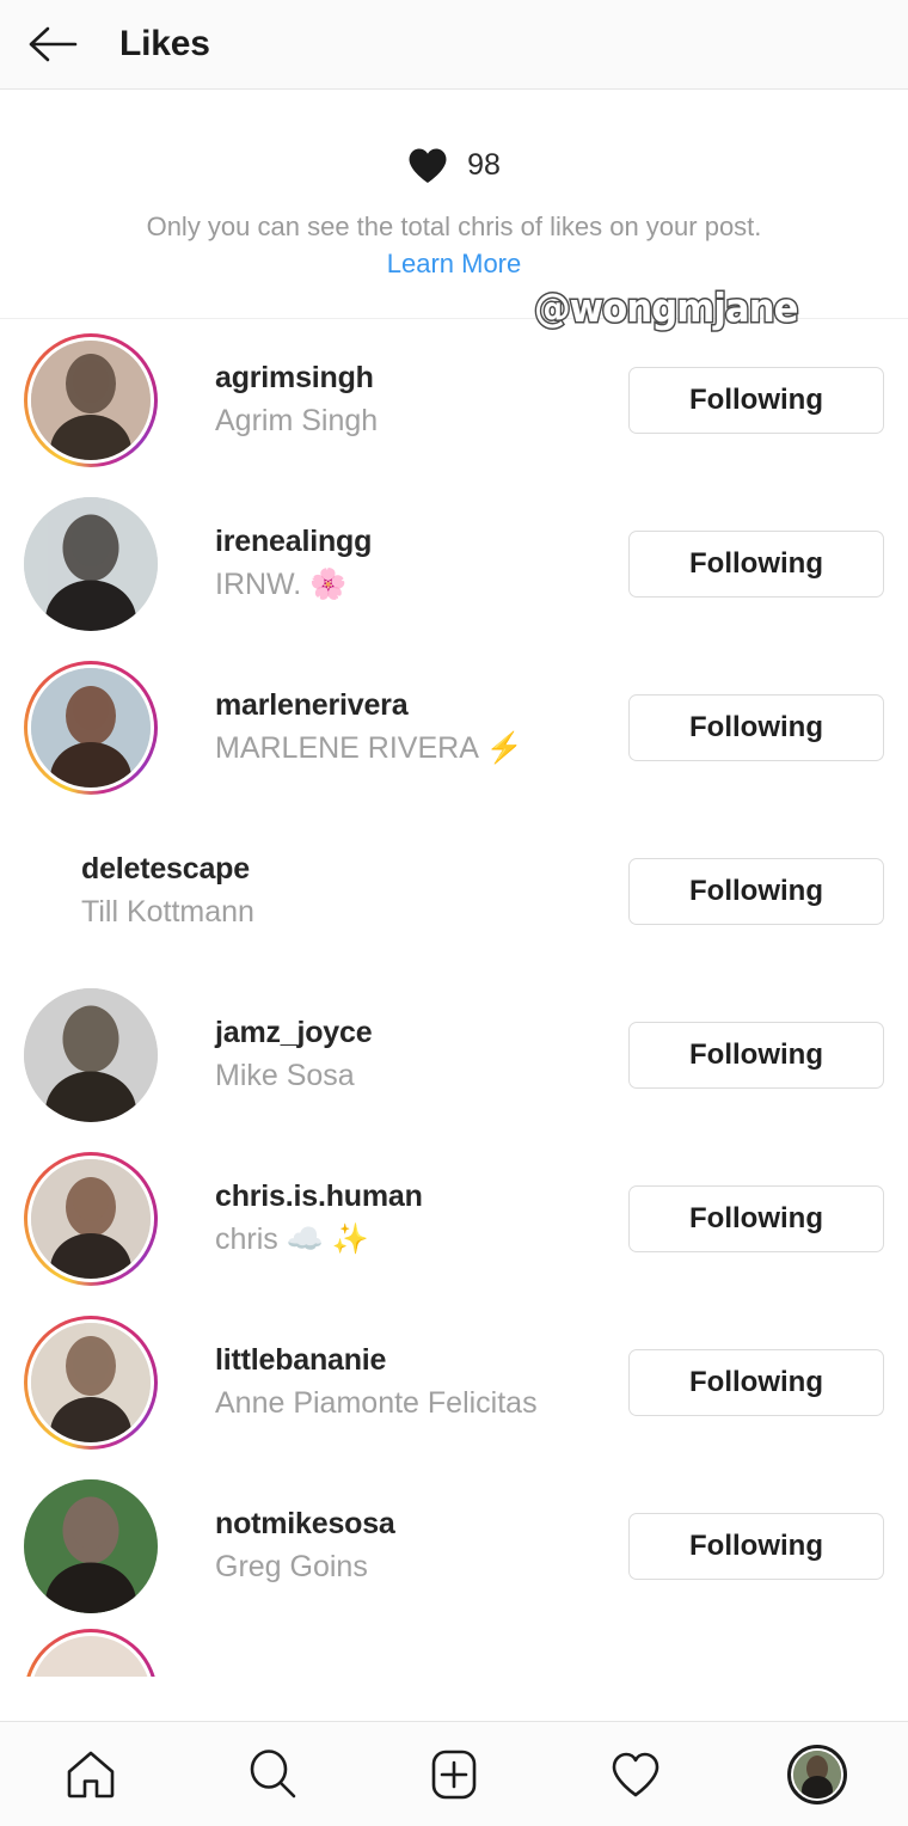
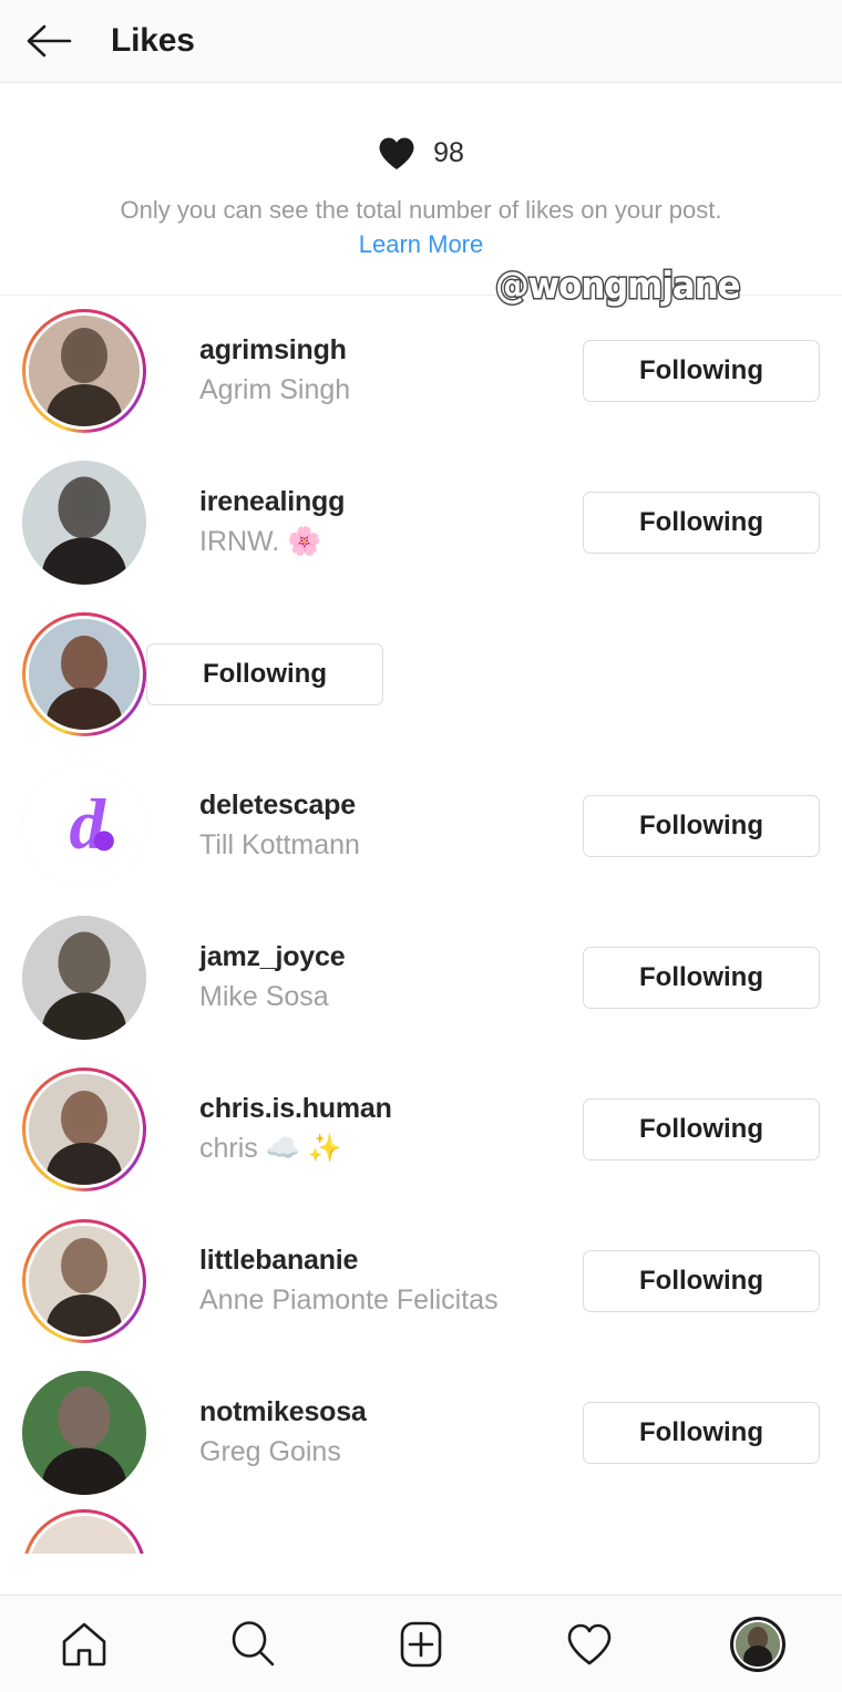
  Likes
  98
- Only you can see the total chris of likes on your post.
+ Only you can see the total number of likes on your post.
  Learn More
  @wongmjane
  agrimsingh
  Agrim Singh
  Following
  irenealingg
  IRNW. 🌸
  Following
- marlenerivera
- MARLENE RIVERA ⚡
  Following
+ d
  deletescape
  Till Kottmann
  Following
  jamz_joyce
  Mike Sosa
  Following
  chris.is.human
  chris ☁️ ✨
  Following
  littlebananie
  Anne Piamonte Felicitas
  Following
  notmikesosa
  Greg Goins
  Following
